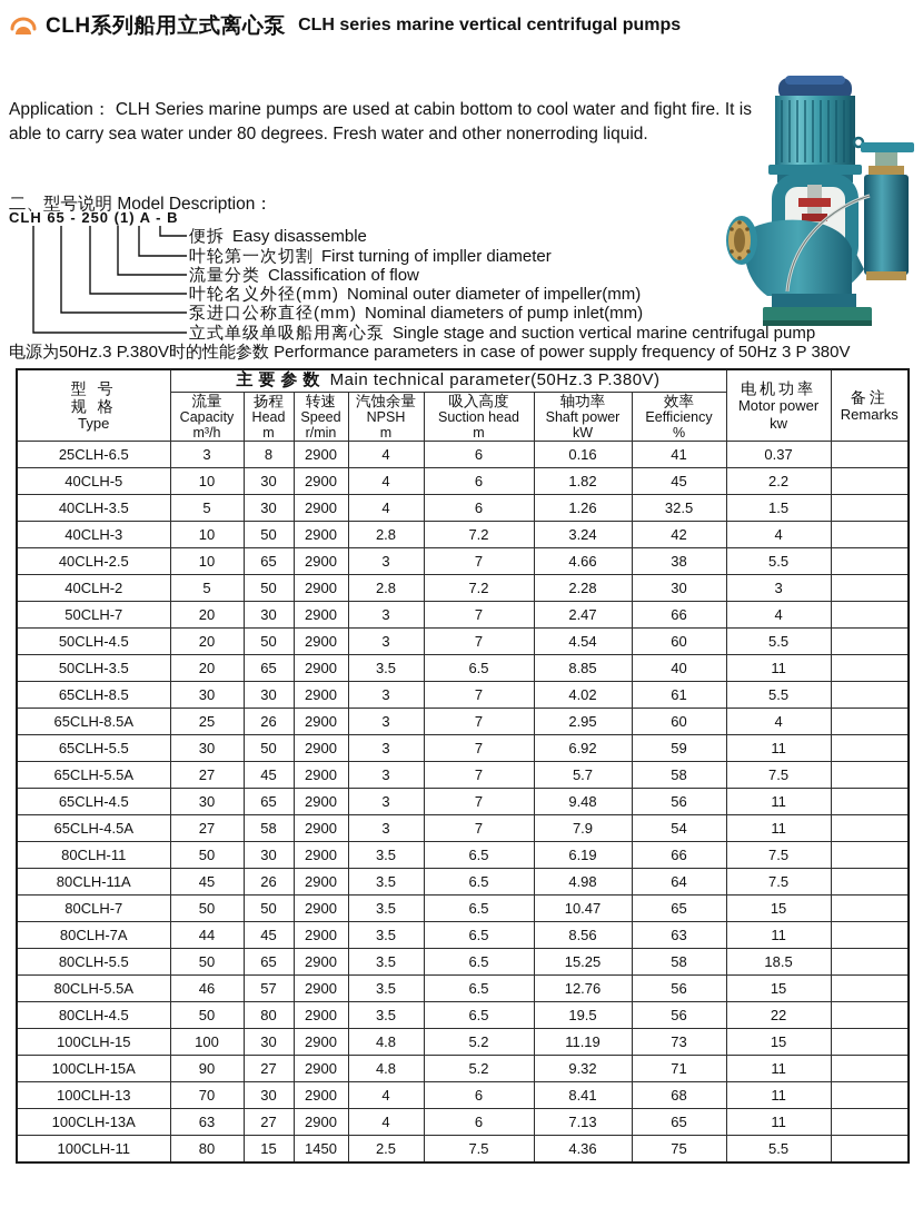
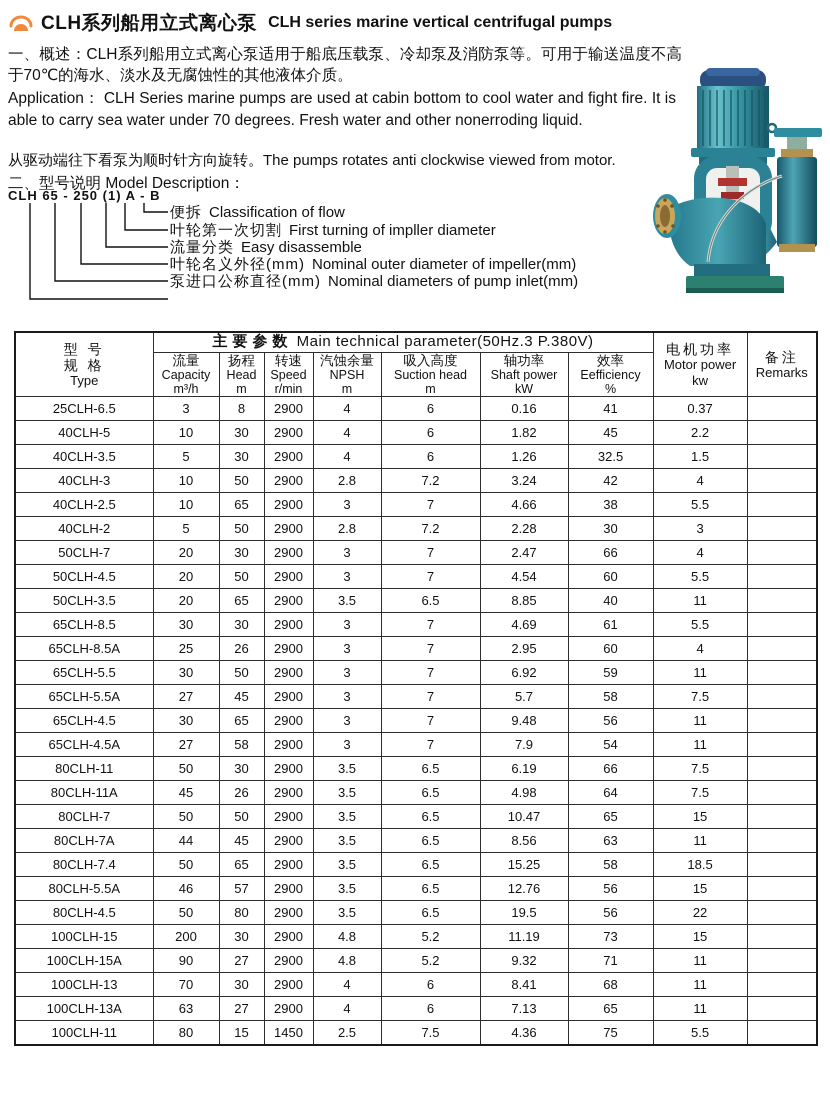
  CLH系列船用立式离心泵
  CLH series marine vertical centrifugal pumps
+ 一、概述：CLH系列船用立式离心泵适用于船底压载泵、冷却泵及消防泵等。可用于输送温度不高于70℃的海水、淡水及无腐蚀性的其他液体介质。
- Application： CLH Series marine pumps are used at cabin bottom to cool water and fight fire. It is able to carry sea water under 80 degrees. Fresh water and other nonerroding liquid.
+ Application： CLH Series marine pumps are used at cabin bottom to cool water and fight fire. It is able to carry sea water under 70 degrees. Fresh water and other nonerroding liquid.
+ 从驱动端往下看泵为顺时针方向旋转。The pumps rotates anti clockwise viewed from motor.
  二、型号说明 Model Description：
  CLH 65 - 250 (1) A - B
- 便拆 Easy disassemble
+ 便拆 Classification of flow
  叶轮第一次切割 First turning of impller diameter
- 流量分类 Classification of flow
+ 流量分类 Easy disassemble
  叶轮名义外径(mm) Nominal outer diameter of impeller(mm)
  泵进口公称直径(mm) Nominal diameters of pump inlet(mm)
- 立式单级单吸船用离心泵 Single stage and suction vertical marine centrifugal pump
- 电源为50Hz.3 P.380V时的性能参数 Performance parameters in case of power supply frequency of 50Hz 3 P 380V
  型 号 规 格 Type	主要参数 Main technical parameter(50Hz.3 P.380V)	电机功率 Motor power kw	备注 Remarks
  流量 Capacity m³/h	扬程 Head m	转速 Speed r/min	汽蚀余量 NPSH m	吸入高度 Suction head m	轴功率 Shaft power kW	效率 Eefficiency %
  25CLH-6.5	3	8	2900	4	6	0.16	41	0.37
  40CLH-5	10	30	2900	4	6	1.82	45	2.2
  40CLH-3.5	5	30	2900	4	6	1.26	32.5	1.5
  40CLH-3	10	50	2900	2.8	7.2	3.24	42	4
  40CLH-2.5	10	65	2900	3	7	4.66	38	5.5
  40CLH-2	5	50	2900	2.8	7.2	2.28	30	3
  50CLH-7	20	30	2900	3	7	2.47	66	4
  50CLH-4.5	20	50	2900	3	7	4.54	60	5.5
  50CLH-3.5	20	65	2900	3.5	6.5	8.85	40	11
- 65CLH-8.5	30	30	2900	3	7	4.02	61	5.5
+ 65CLH-8.5	30	30	2900	3	7	4.69	61	5.5
  65CLH-8.5A	25	26	2900	3	7	2.95	60	4
  65CLH-5.5	30	50	2900	3	7	6.92	59	11
  65CLH-5.5A	27	45	2900	3	7	5.7	58	7.5
  65CLH-4.5	30	65	2900	3	7	9.48	56	11
  65CLH-4.5A	27	58	2900	3	7	7.9	54	11
  80CLH-11	50	30	2900	3.5	6.5	6.19	66	7.5
  80CLH-11A	45	26	2900	3.5	6.5	4.98	64	7.5
  80CLH-7	50	50	2900	3.5	6.5	10.47	65	15
  80CLH-7A	44	45	2900	3.5	6.5	8.56	63	11
- 80CLH-5.5	50	65	2900	3.5	6.5	15.25	58	18.5
+ 80CLH-7.4	50	65	2900	3.5	6.5	15.25	58	18.5
  80CLH-5.5A	46	57	2900	3.5	6.5	12.76	56	15
  80CLH-4.5	50	80	2900	3.5	6.5	19.5	56	22
- 100CLH-15	100	30	2900	4.8	5.2	11.19	73	15
+ 100CLH-15	200	30	2900	4.8	5.2	11.19	73	15
  100CLH-15A	90	27	2900	4.8	5.2	9.32	71	11
  100CLH-13	70	30	2900	4	6	8.41	68	11
  100CLH-13A	63	27	2900	4	6	7.13	65	11
  100CLH-11	80	15	1450	2.5	7.5	4.36	75	5.5
